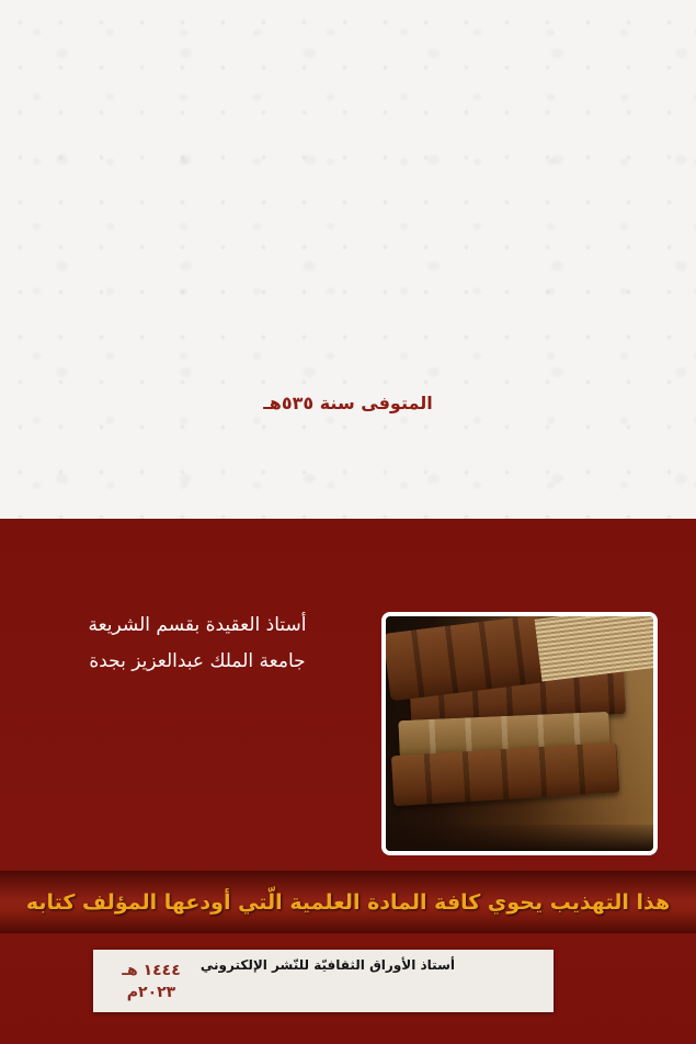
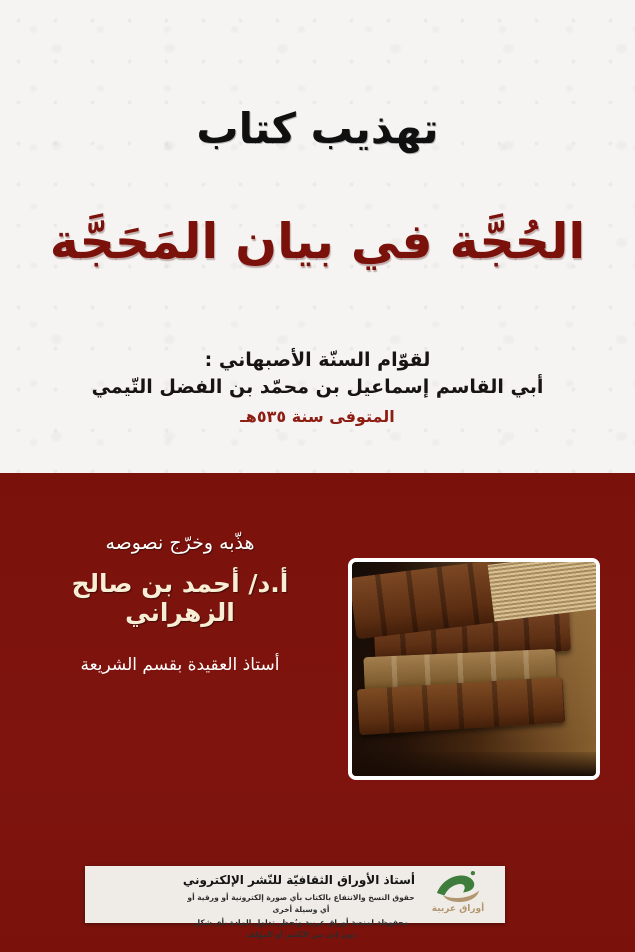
+ تهذيب كتاب
+ الحُجَّة في بيان المَحَجَّة
+ لقوّام السنّة الأصبهاني :
+ أبي القاسم إسماعيل بن محمّد بن الفضل التّيمي
  المتوفى سنة ٥٣٥هـ
+ هذّبه وخرّج نصوصه
+ أ.د/ أحمد بن صالح الزهراني
  أستاذ العقيدة بقسم الشريعة
- جامعة الملك عبدالعزيز بجدة
- هذا التهذيب يحوي كافة المادة العلمية الّتي أودعها المؤلف كتابه
- ١٤٤٤ هـ
- ٢٠٢٣م
  أستاذ الأوراق الثقافيّة للنّشر الإلكتروني
+ حقوق النسخ والانتفاع بالكتاب بأي صورة إلكترونية أو ورقية أو أي وسيلة أخرى
+ محفوظة لمنصة أوراق عربية ويُحظر تداول المادة بأي شكل دون إذن من النّاشر أو المؤلف
+ أوراق عربية
